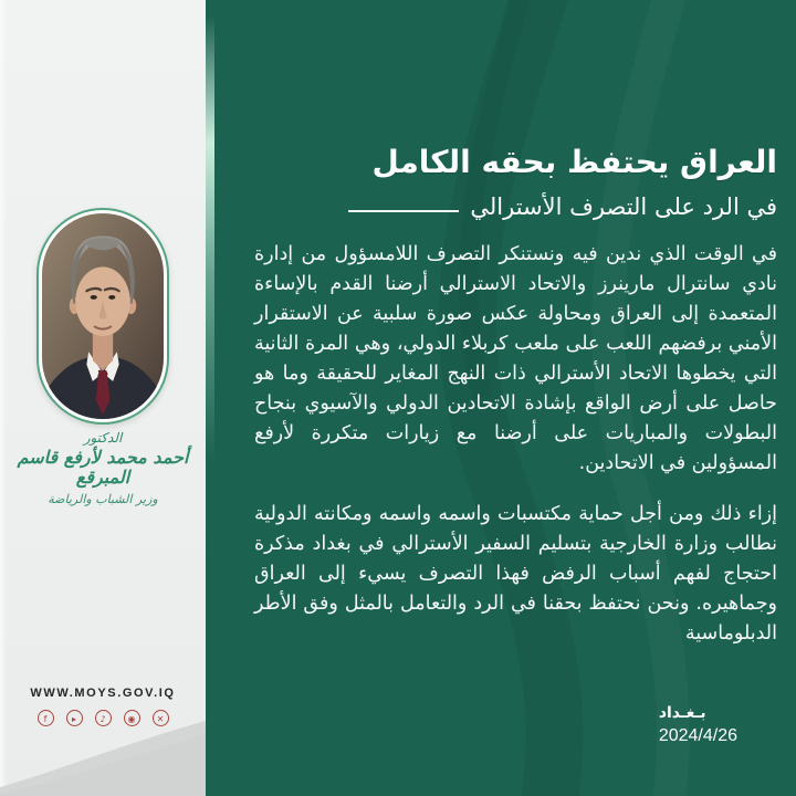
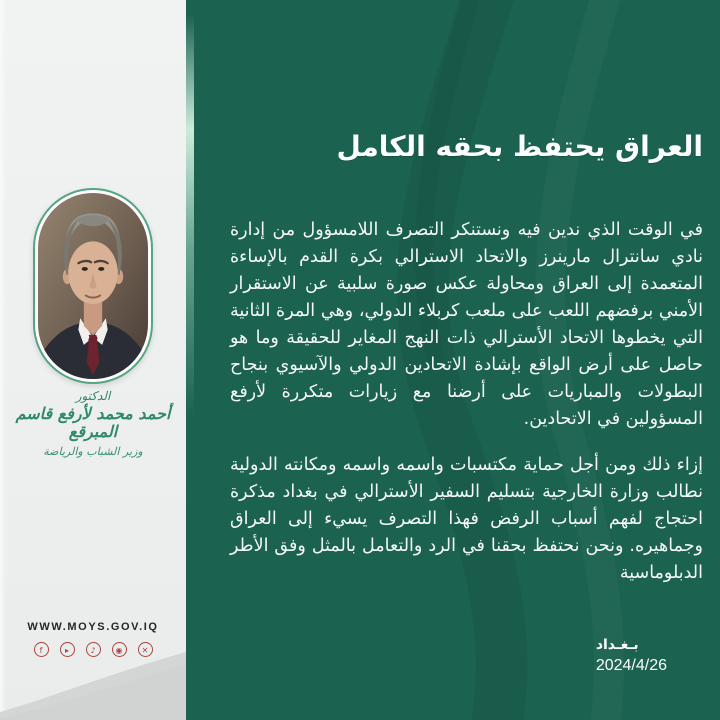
  الدكتور
  أحمد محمد لأرفع قاسم المبرقع
  وزير الشباب والرياضة
  WWW.MOYS.GOV.IQ
  f
  ▸
  ♪
  ◉
  ✕
  العراق يحتفظ بحقه الكامل
- في الرد على التصرف الأسترالي
- في الوقت الذي ندين فيه ونستنكر التصرف اللامسؤول من إدارة نادي سانترال مارينرز والاتحاد الاسترالي أرضنا القدم بالإساءة المتعمدة إلى العراق ومحاولة عكس صورة سلبية عن الاستقرار الأمني برفضهم اللعب على ملعب كربلاء الدولي، وهي المرة الثانية التي يخطوها الاتحاد الأسترالي ذات النهج المغاير للحقيقة وما هو حاصل على أرض الواقع بإشادة الاتحادين الدولي والآسيوي بنجاح البطولات والمباريات على أرضنا مع زيارات متكررة لأرفع المسؤولين في الاتحادين.
+ في الوقت الذي ندين فيه ونستنكر التصرف اللامسؤول من إدارة نادي سانترال مارينرز والاتحاد الاسترالي بكرة القدم بالإساءة المتعمدة إلى العراق ومحاولة عكس صورة سلبية عن الاستقرار الأمني برفضهم اللعب على ملعب كربلاء الدولي، وهي المرة الثانية التي يخطوها الاتحاد الأسترالي ذات النهج المغاير للحقيقة وما هو حاصل على أرض الواقع بإشادة الاتحادين الدولي والآسيوي بنجاح البطولات والمباريات على أرضنا مع زيارات متكررة لأرفع المسؤولين في الاتحادين.
  إزاء ذلك ومن أجل حماية مكتسبات واسمه واسمه ومكانته الدولية نطالب وزارة الخارجية بتسليم السفير الأسترالي في بغداد مذكرة احتجاج لفهم أسباب الرفض فهذا التصرف يسيء إلى العراق وجماهيره. ونحن نحتفظ بحقنا في الرد والتعامل بالمثل وفق الأطر الدبلوماسية
  بـغـداد
  2024/4/26
